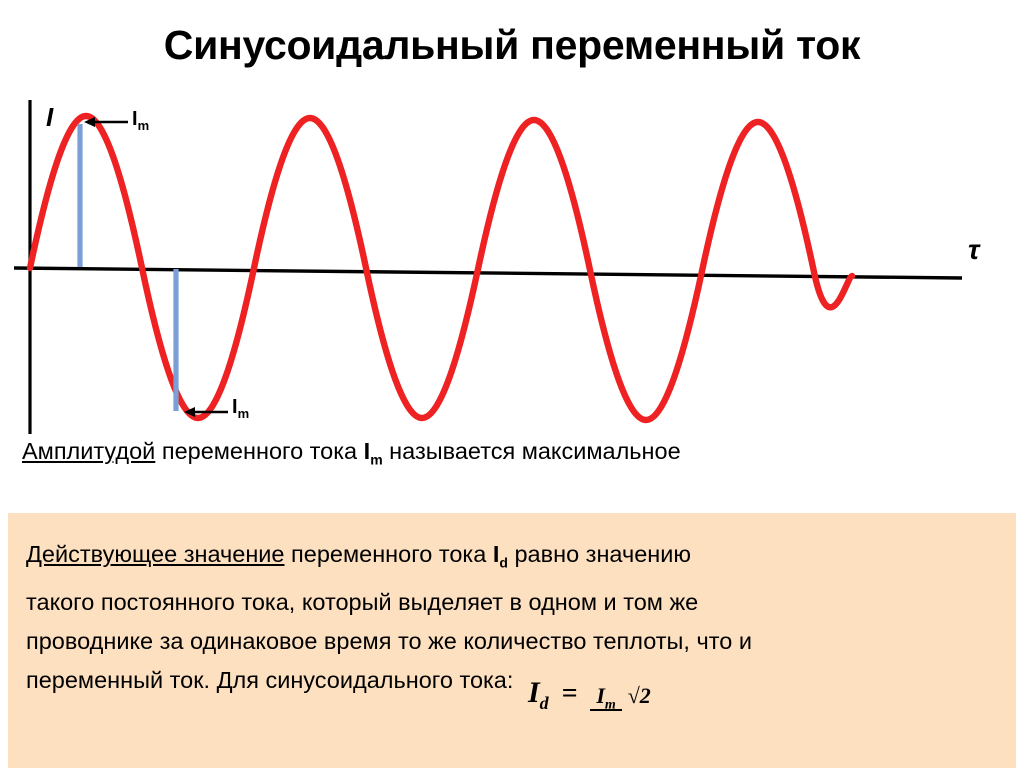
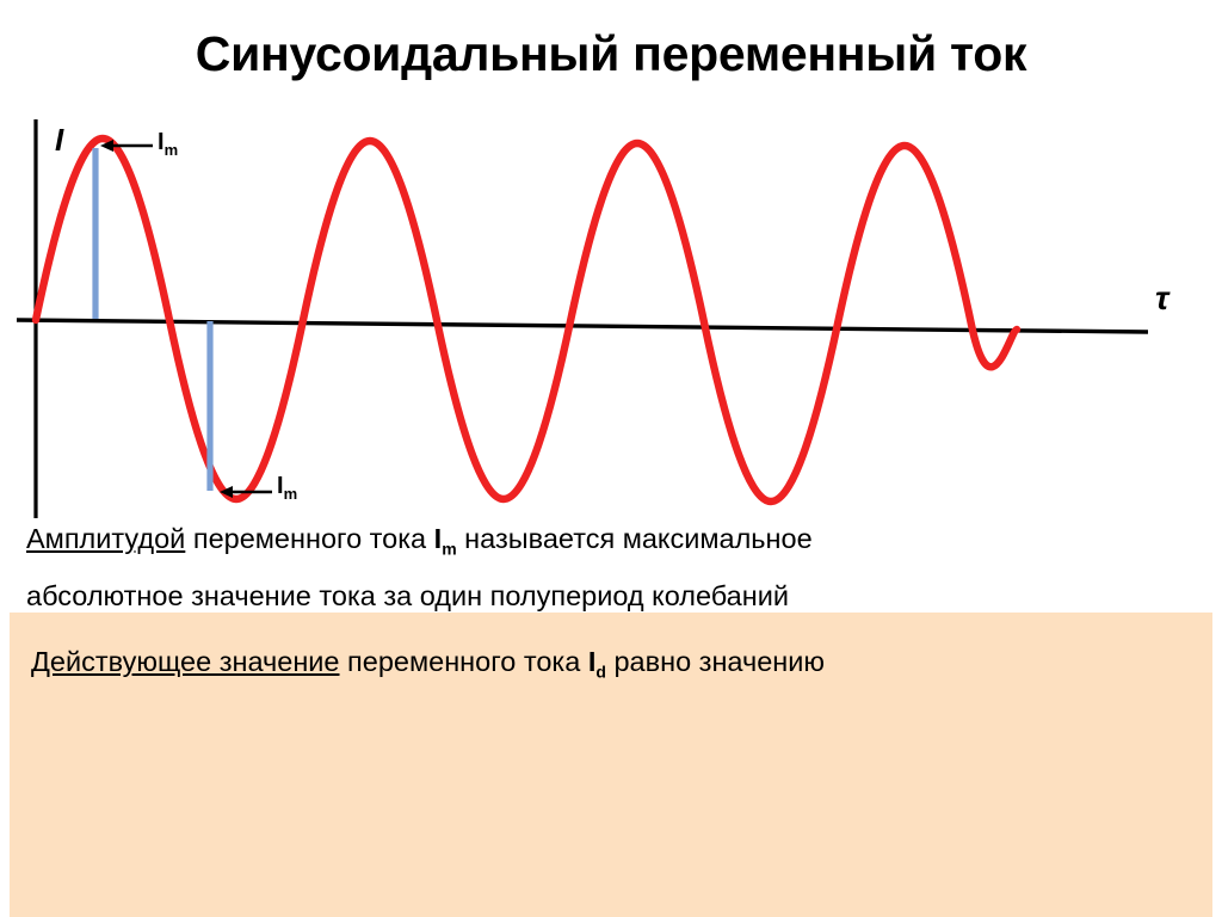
  Синусоидальный переменный ток
  I
  τ
  Im
  Im
  Амплитудой переменного тока Im называется максимальное
+ абсолютное значение тока за один полупериод колебаний
  Действующее значение переменного тока Id равно значению
- такого постоянного тока, который выделяет в одном и том же
- проводнике за одинаковое время то же количество теплоты, что и
- переменный ток. Для синусоидального тока: Id = Im √2
